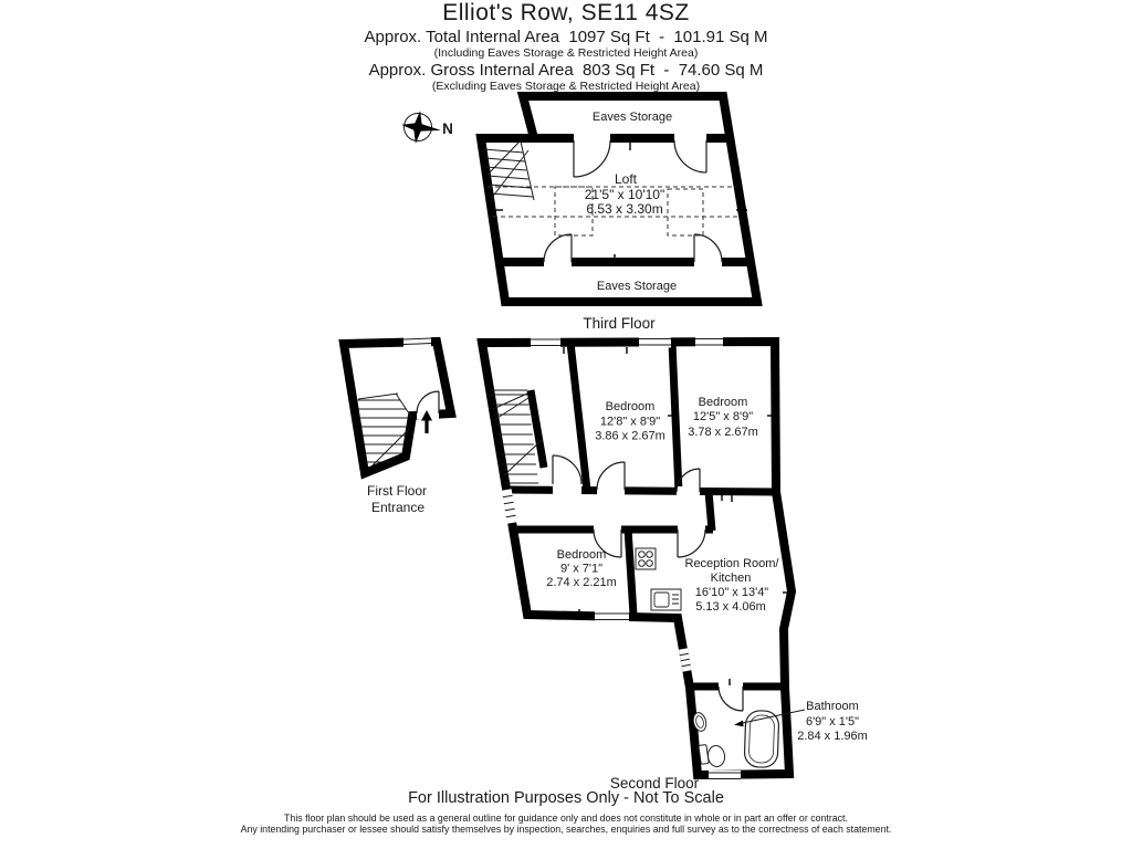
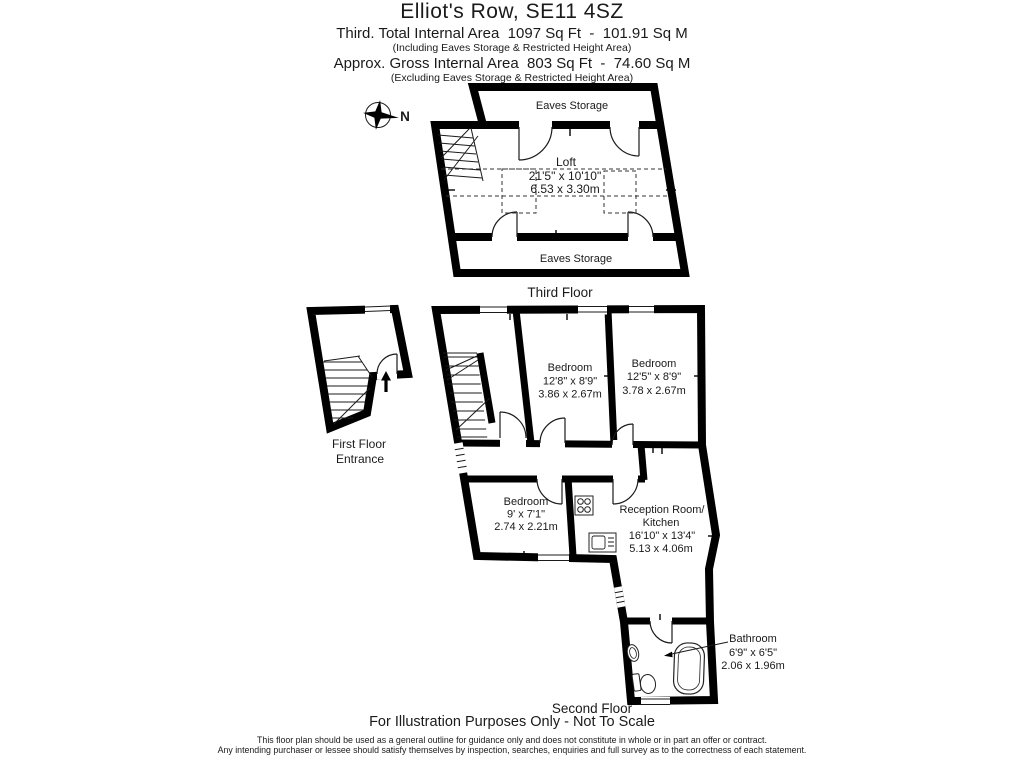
  Elliot's Row, SE11 4SZ
- Approx. Total Internal Area 1097 Sq Ft - 101.91 Sq M
+ Third. Total Internal Area 1097 Sq Ft - 101.91 Sq M
  (Including Eaves Storage & Restricted Height Area)
  Approx. Gross Internal Area 803 Sq Ft - 74.60 Sq M
  (Excluding Eaves Storage & Restricted Height Area)
  N
  Eaves Storage
  Loft
  21'5" x 10'10"
  6.53 x 3.30m
  Eaves Storage
  Third Floor
  First Floor
  Entrance
  Bedroom
  12'8" x 8'9"
  3.86 x 2.67m
  Bedroom
  12'5" x 8'9"
  3.78 x 2.67m
  Bedroom
  9' x 7'1"
  2.74 x 2.21m
  Reception Room/
  Kitchen
  16'10" x 13'4"
  5.13 x 4.06m
  Bathroom
- 6'9" x 1'5"
+ 6'9" x 6'5"
- 2.84 x 1.96m
+ 2.06 x 1.96m
  Second Floor
  For Illustration Purposes Only - Not To Scale
  This floor plan should be used as a general outline for guidance only and does not constitute in whole or in part an offer or contract.
  Any intending purchaser or lessee should satisfy themselves by inspection, searches, enquiries and full survey as to the correctness of each statement.
